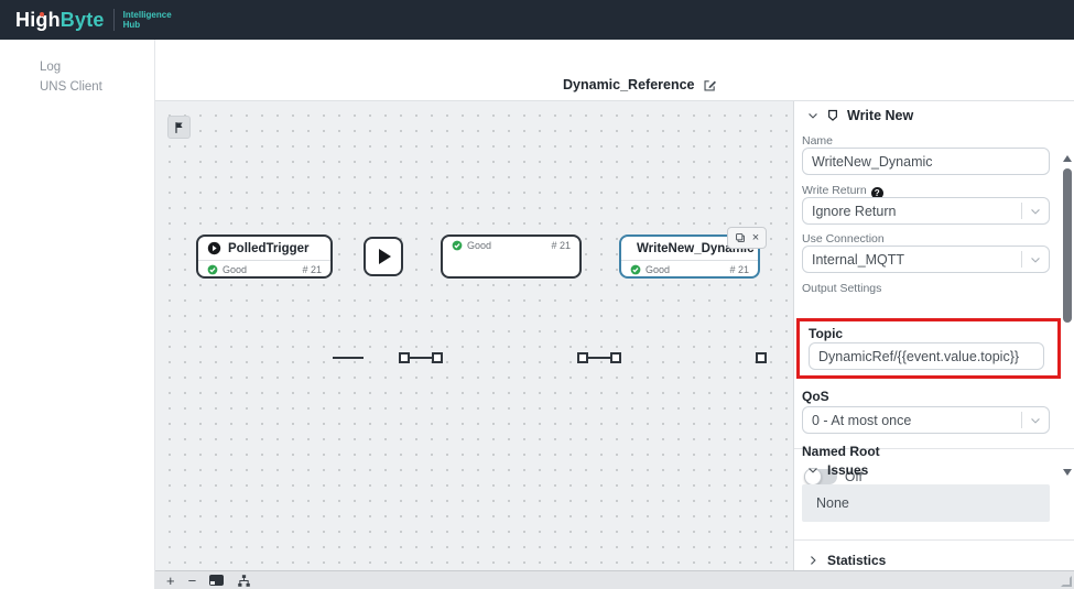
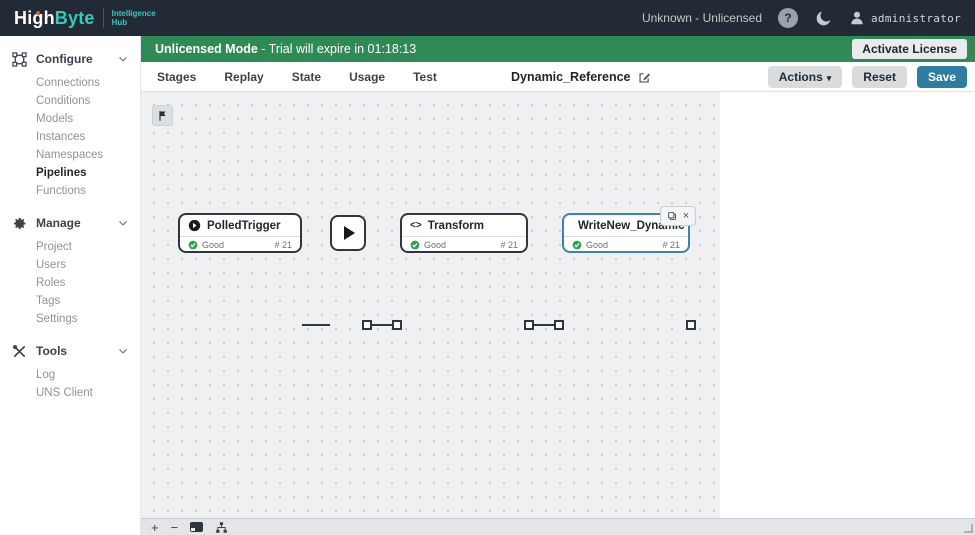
  HighByte
  Intelligence Hub
+ Unknown - Unlicensed
+ ?
+ administrator
+ Unlicensed Mode - Trial will expire in 01:18:13
+ Activate License
+ Configure
+ Connections
+ Conditions
+ Models
+ Instances
+ Namespaces
+ Pipelines
+ Functions
+ Manage
+ Project
+ Users
+ Roles
+ Tags
+ Settings
+ Tools
  Log
  UNS Client
+ Stages
+ Replay
+ State
+ Usage
+ Test
  Dynamic_Reference
+ Actions ▾
+ Reset
+ Save
  PolledTrigger
  Good
  # 21
+ <>
+ Transform
  Good
  # 21
  WriteNew_Dyn
  Good
  # 21
  ×
  +
  −
- Write New
- Name
- WriteNew_Dynamic
- Write Return ?
- Ignore Return
- Use Connection
- Internal_MQTT
- Output Settings
- Topic
- DynamicRef/{{event.value.topic}}
- QoS
- 0 - At most once
- Named Root
- Off
- Issues
- None
- Statistics
